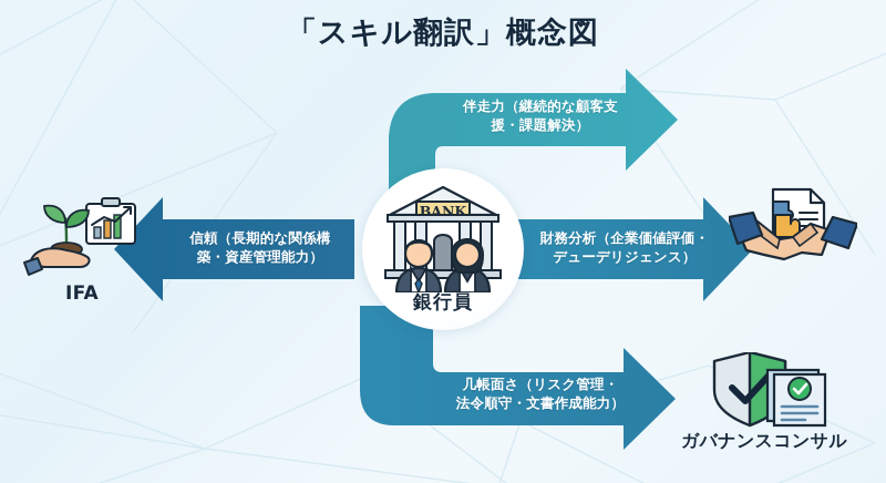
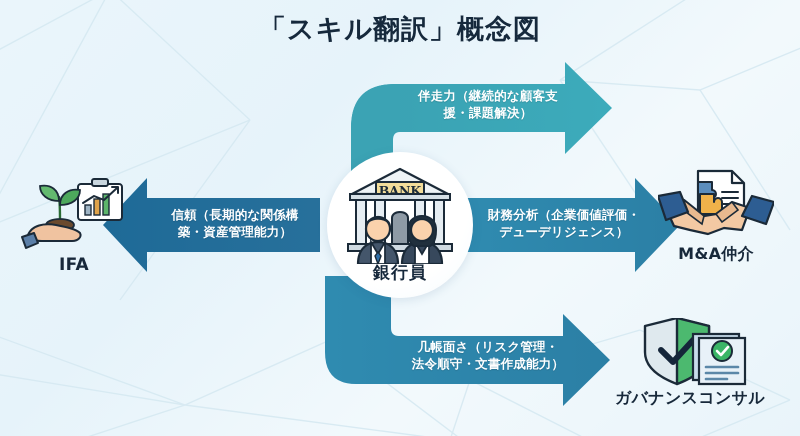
  「スキル翻訳」概念図
  伴走力（継続的な顧客支
  援・課題解決）
  財務分析（企業価値評価・
  デューデリジェンス）
  信頼（長期的な関係構
  築・資産管理能力）
  几帳面さ（リスク管理・
  法令順守・文書作成能力）
  IFA
+ M&A仲介
  ガバナンスコンサル
  BANK
  銀行員
